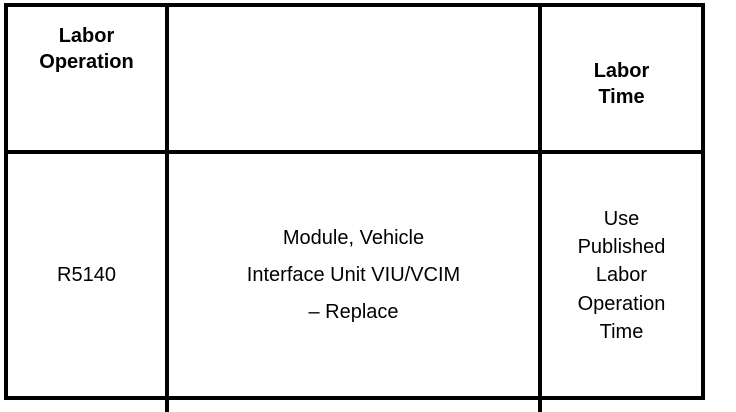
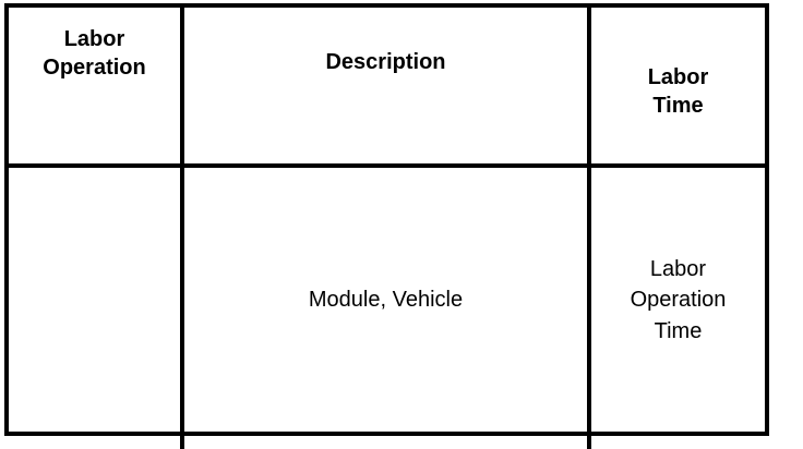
  Labor
  Operation
+ Description
  Labor
  Time
- R5140
  Module, Vehicle
- Interface Unit VIU/VCIM
- – Replace
- Use
- Published
  Labor
  Operation
  Time
